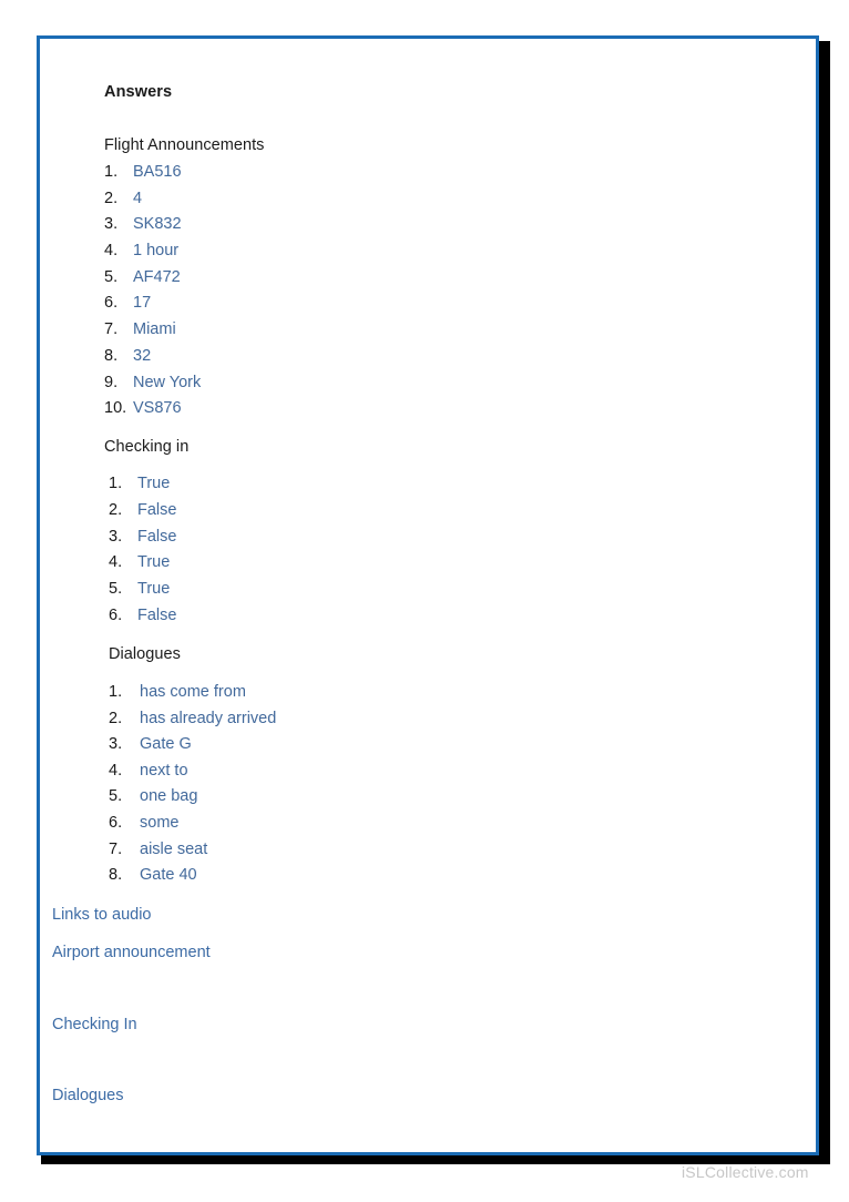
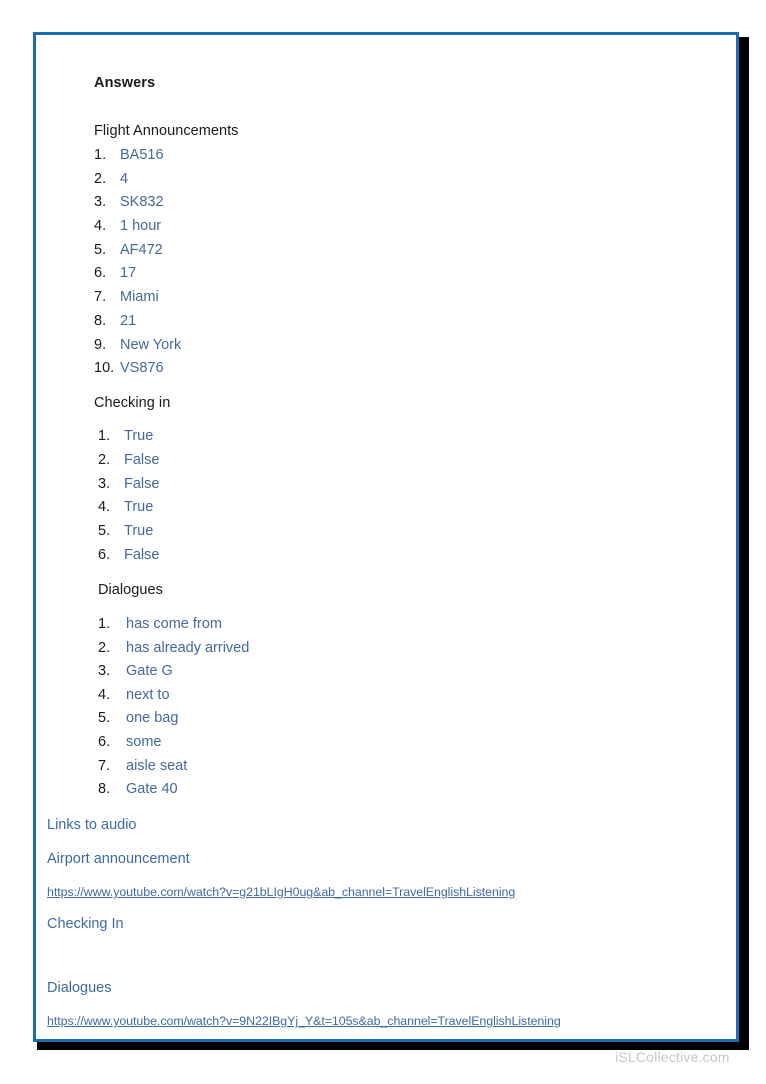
  Answers
  Flight Announcements
  1.
  BA516
  2.
  4
  3.
  SK832
  4.
  1 hour
  5.
  AF472
  6.
  17
  7.
  Miami
  8.
- 32
+ 21
  9.
  New York
  10.
  VS876
  Checking in
  1.
  True
  2.
  False
  3.
  False
  4.
  True
  5.
  True
  6.
  False
  Dialogues
  1.
  has come from
  2.
  has already arrived
  3.
  Gate G
  4.
  next to
  5.
  one bag
  6.
  some
  7.
  aisle seat
  8.
  Gate 40
  Links to audio
  Airport announcement
+ https://www.youtube.com/watch?v=g21bLIgH0ug&ab_channel=TravelEnglishListening
  Checking In
  Dialogues
+ https://www.youtube.com/watch?v=9N22IBgYj_Y&t=105s&ab_channel=TravelEnglishListening
  iSLCollective.com
